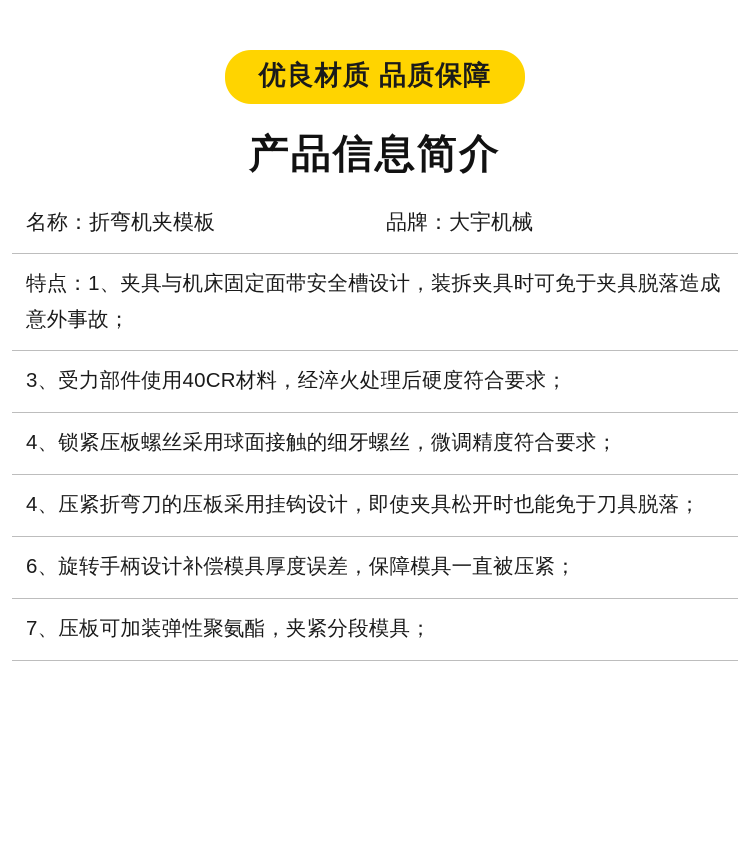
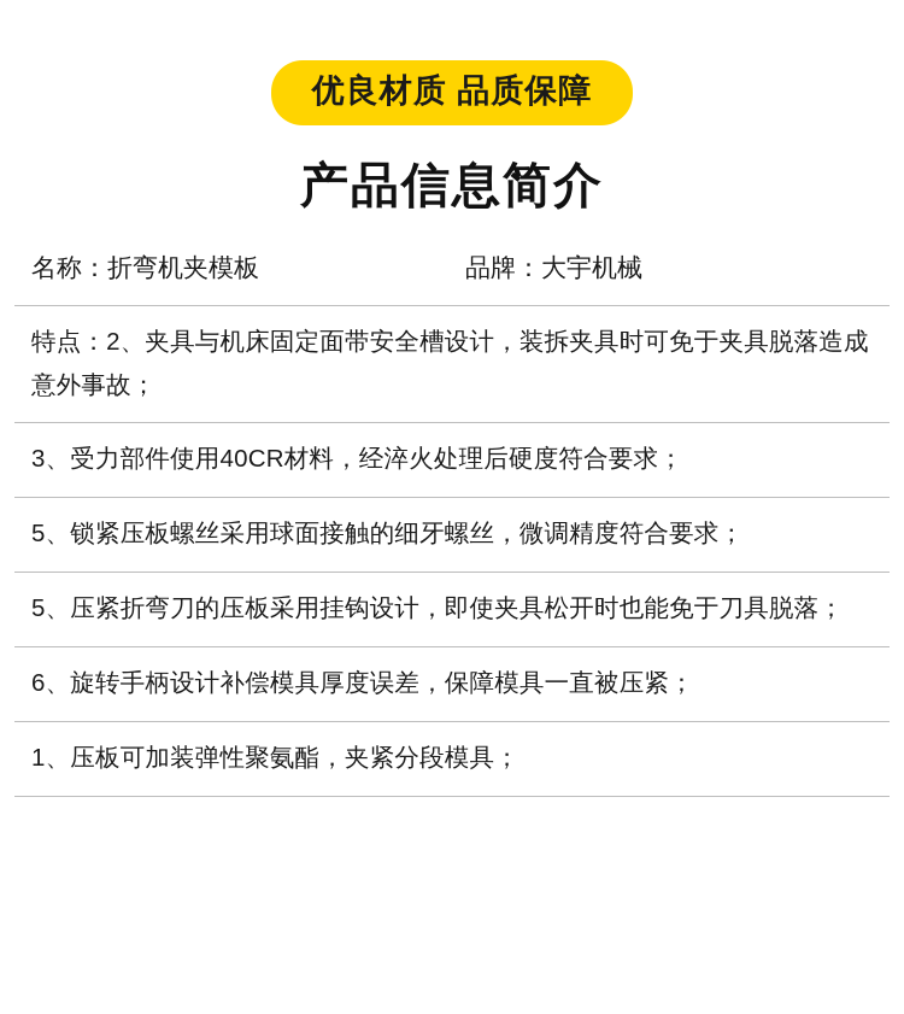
  优良材质 品质保障
  产品信息简介
  名称：折弯机夹模板
  品牌：大宇机械
- 特点：1、夹具与机床固定面带安全槽设计，装拆夹具时可免于夹具脱落造成意外事故；
+ 特点：2、夹具与机床固定面带安全槽设计，装拆夹具时可免于夹具脱落造成意外事故；
  3、受力部件使用40CR材料，经淬火处理后硬度符合要求；
- 4、锁紧压板螺丝采用球面接触的细牙螺丝，微调精度符合要求；
+ 5、锁紧压板螺丝采用球面接触的细牙螺丝，微调精度符合要求；
- 4、压紧折弯刀的压板采用挂钩设计，即使夹具松开时也能免于刀具脱落；
+ 5、压紧折弯刀的压板采用挂钩设计，即使夹具松开时也能免于刀具脱落；
  6、旋转手柄设计补偿模具厚度误差，保障模具一直被压紧；
- 7、压板可加装弹性聚氨酯，夹紧分段模具；
+ 1、压板可加装弹性聚氨酯，夹紧分段模具；
